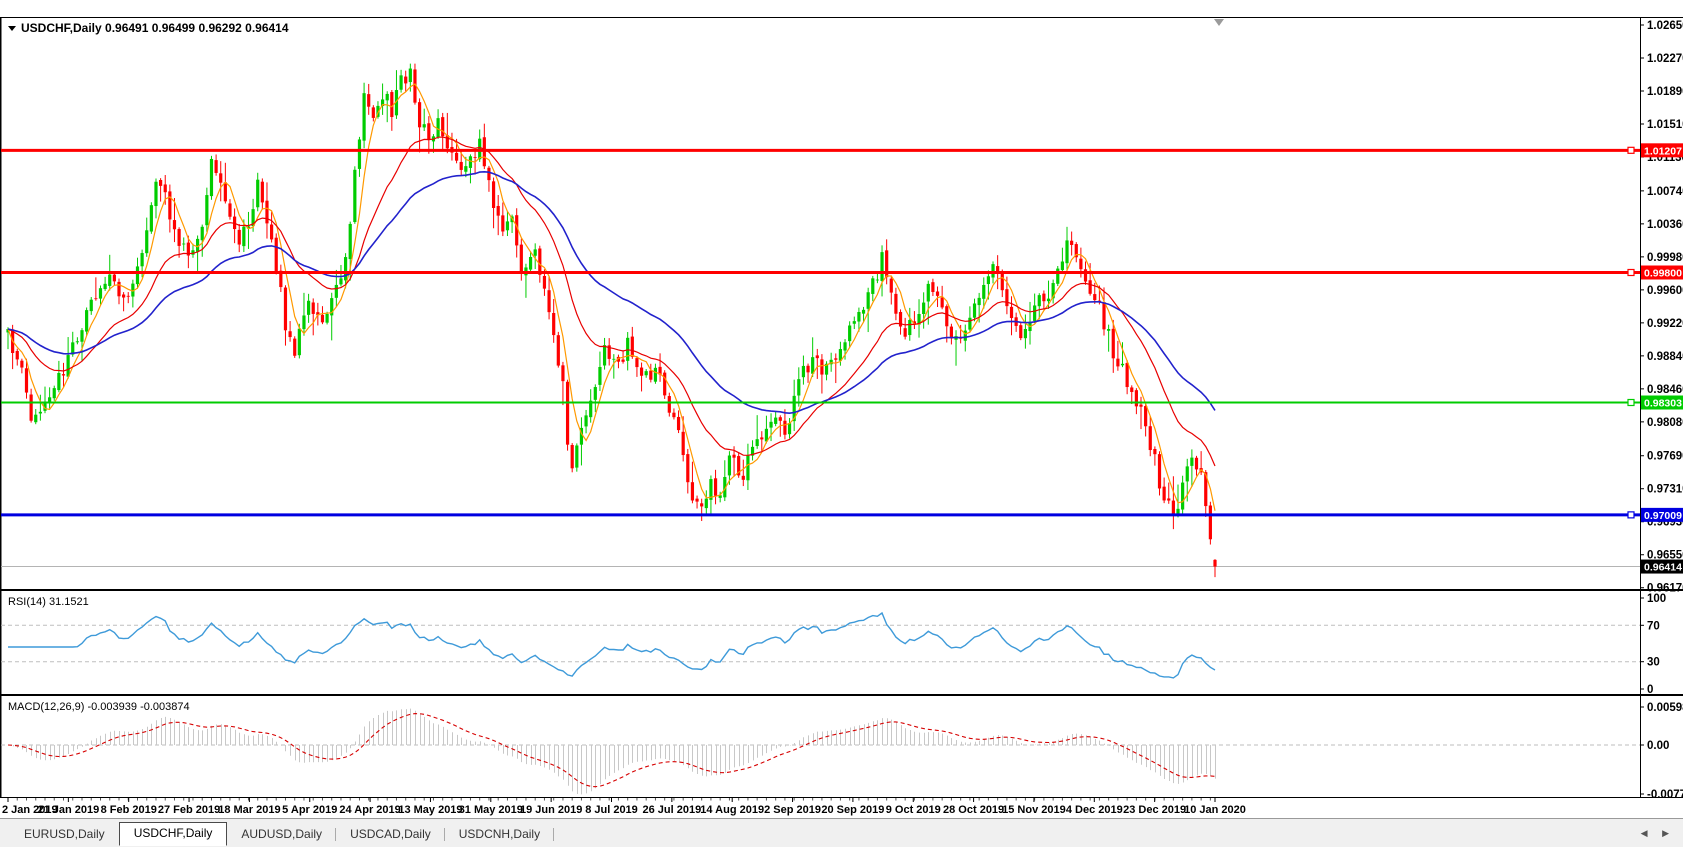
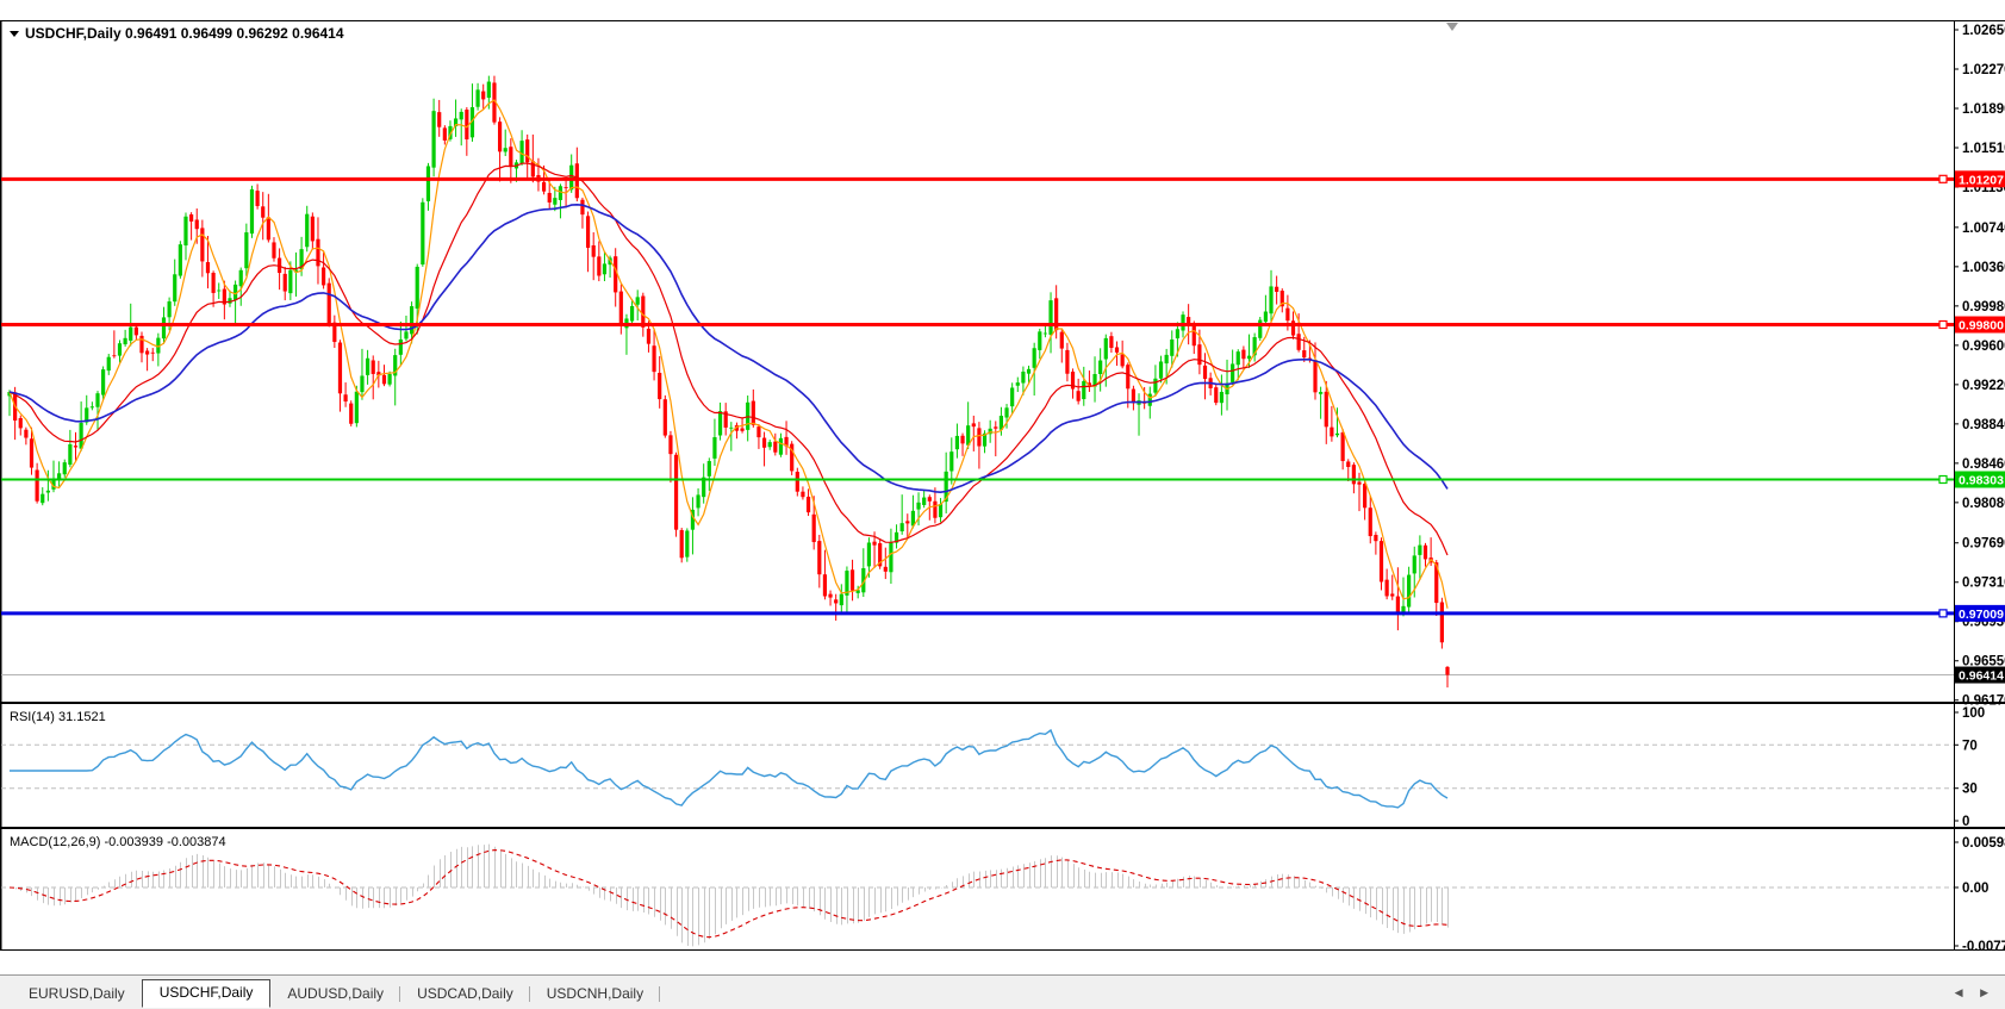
  USDCHF,Daily 0.96491 0.96499 0.96292 0.96414
  1.0265
  1.0227
  1.0189
  1.0151
  1.0113
  1.0074
  1.0036
  0.9998
  0.9960
  0.9922
  0.9884
  0.9846
  0.9808
  0.9769
  0.9731
  0.9693
  0.9655
  0.9617
  1.01207
  0.99800
  0.98303
  0.97009
  0.96414
  100
  70
  30
  0
  RSI(14) 31.1521
  0.0059
  0.00
  MACD(12,26,9) -0.003939 -0.003874
- 2 Jan 2019
- 21 Jan 2019
- 8 Feb 2019
- 27 Feb 2019
- 18 Mar 2019
- 5 Apr 2019
- 24 Apr 2019
- 13 May 2019
- 31 May 2019
- 19 Jun 2019
- 8 Jul 2019
- 26 Jul 2019
- 14 Aug 2019
- 2 Sep 2019
- 20 Sep 2019
- 9 Oct 2019
- 28 Oct 2019
- 15 Nov 2019
- 4 Dec 2019
- 23 Dec 2019
- 10 Jan 2020
  EURUSD,Daily USDCHF,Daily AUDUSD,Daily USDCAD,Daily USDCNH,Daily
  ◀ ▶
